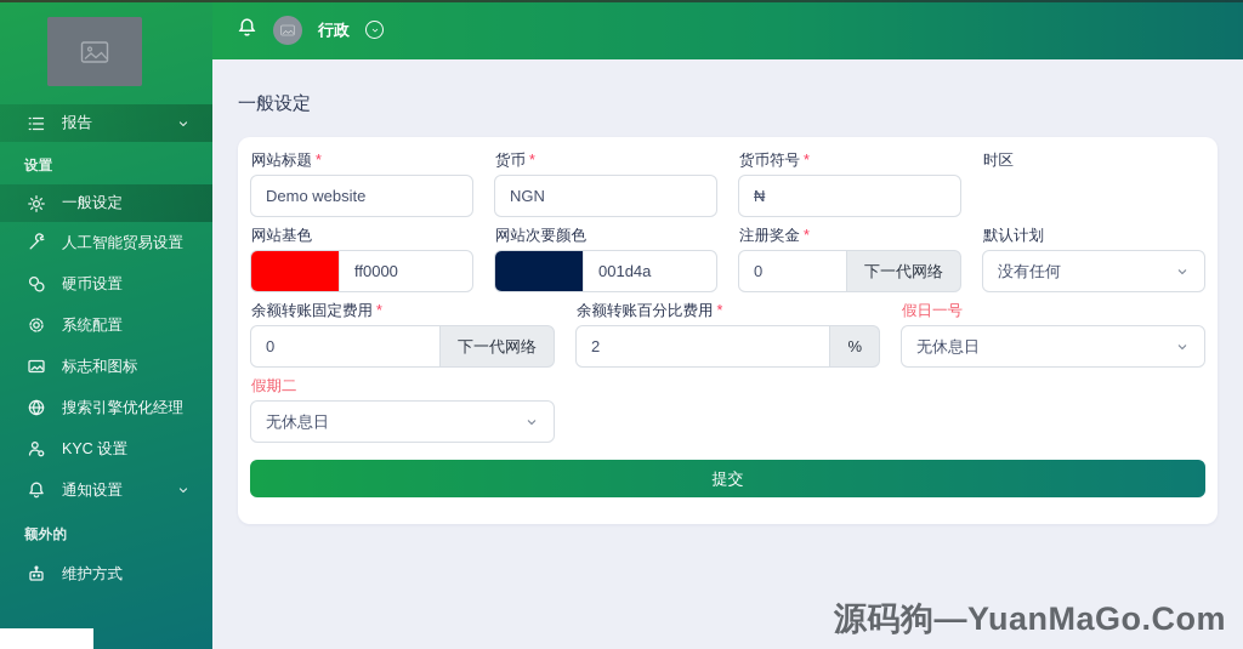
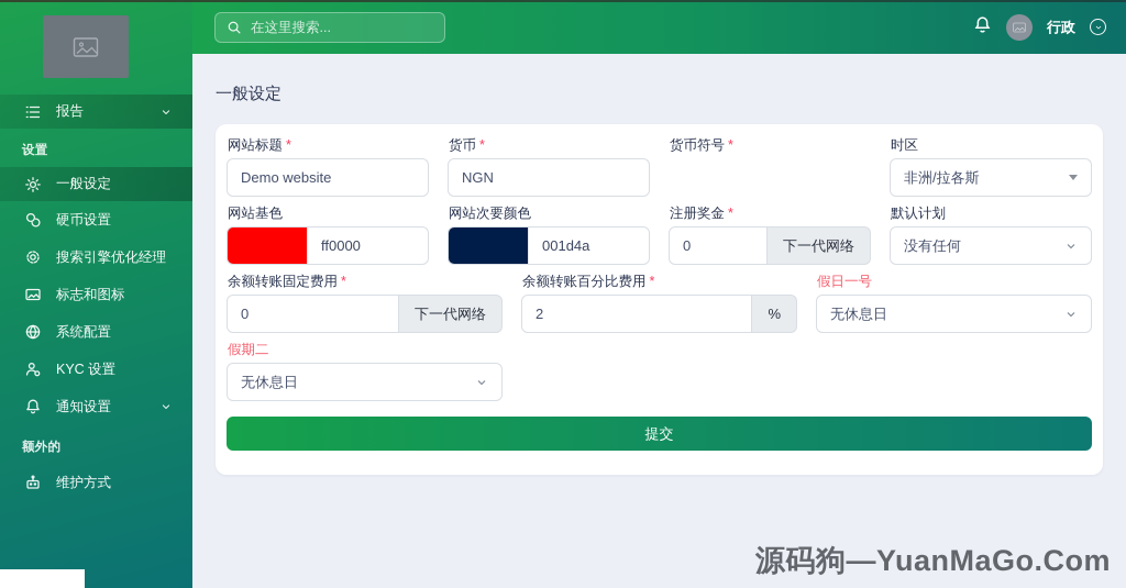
  报告
  设置
  一般设定
- 人工智能贸易设置
  硬币设置
- 系统配置
+ 搜索引擎优化经理
  标志和图标
- 搜索引擎优化经理
+ 系统配置
  KYC 设置
  通知设置
  额外的
  维护方式
+ 在这里搜索...
  行政
  一般设定
  网站标题
  *
  Demo website
  货币
  *
  NGN
  货币符号
  *
- ₦
  时区
+ 非洲/拉各斯
  网站基色
  ff0000
  网站次要颜色
  001d4a
  注册奖金
  *
  0
  下一代网络
  默认计划
  没有任何
  余额转账固定费用
  *
  0
  下一代网络
  余额转账百分比费用
  *
  2
  %
  假日一号
  无休息日
  假期二
  无休息日
  提交
  源码狗—YuanMaGo.Com
